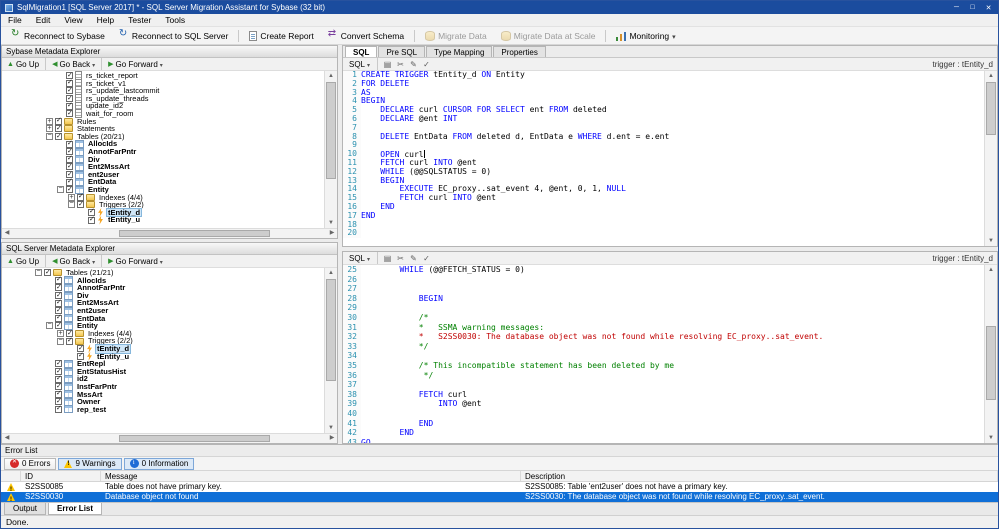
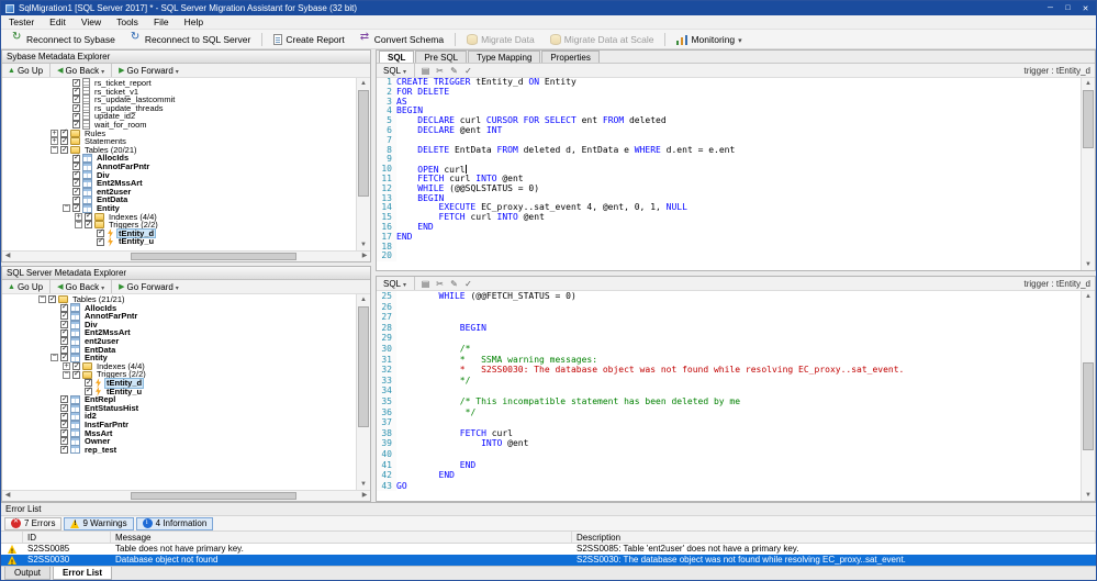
  SqlMigration1 [SQL Server 2017] * - SQL Server Migration Assistant for Sybase (32 bit)
- File
+ Tester
  Edit
  View
- Help
+ Tools
- Tester
+ File
- Tools
+ Help
  Reconnect to Sybase
  Reconnect to SQL Server
  Create Report
  Convert Schema
  Migrate Data
  Migrate Data at Scale
  Monitoring
  Sybase Metadata Explorer
  Go Up
  Go Back
  Go Forward
  rs_ticket_report
  rs_ticket_v1
  rs_update_lastcommit
  rs_update_threads
  update_id2
  wait_for_room
  Rules
  Statements
  Tables (20/21)
  AllocIds
  AnnotFarPntr
  Div
  Ent2MssArt
  ent2user
  EntData
  Entity
  Indexes (4/4)
  Triggers (2/2)
  tEntity_d
  tEntity_u
  SQL Server Metadata Explorer
  Go Up
  Go Back
  Go Forward
  Tables (21/21)
  AllocIds
  AnnotFarPntr
  Div
  Ent2MssArt
  ent2user
  EntData
  Entity
  Indexes (4/4)
  Triggers (2/2)
  tEntity_d
  tEntity_u
  EntRepl
  EntStatusHist
  id2
  InstFarPntr
  MssArt
  Owner
  rep_test
  SQL
  Pre SQL
  Type Mapping
  Properties
  SQL
  trigger : tEntity_d
  1
  CREATE TRIGGER tEntity_d ON Entity
  2
  FOR DELETE
  3
  AS
  4
  BEGIN
  5
  DECLARE curl CURSOR FOR SELECT ent FROM deleted
  6
  DECLARE @ent INT
  7
  8
  DELETE EntData FROM deleted d, EntData e WHERE d.ent = e.ent
  9
  10
  OPEN curl
  11
  FETCH curl INTO @ent
  12
  WHILE (@@SQLSTATUS = 0)
  13
  BEGIN
  14
  EXECUTE EC_proxy..sat_event 4, @ent, 0, 1, NULL
  15
  FETCH curl INTO @ent
  16
  END
  17
  END
  18
  20
  SQL
  trigger : tEntity_d
  25
  WHILE (@@FETCH_STATUS = 0)
  26
  27
  28
  BEGIN
  29
  30
  /*
  31
  * SSMA warning messages:
  32
  * S2SS0030: The database object was not found while resolving EC_proxy..sat_event.
  33
  */
  34
  35
  /* This incompatible statement has been deleted by me
  36
  */
  37
  38
  FETCH curl
  39
  INTO @ent
  40
  41
  END
  42
  END
  43
  GO
  Error List
- 0 Errors
+ 7 Errors
  9 Warnings
- 0 Information
+ 4 Information
  ID
  Message
  Description
  S2SS0085
  Table does not have primary key.
  S2SS0085: Table 'ent2user' does not have a primary key.
  S2SS0030
  Database object not found
  S2SS0030: The database object was not found while resolving EC_proxy..sat_event.
  Output
  Error List
- Done.
